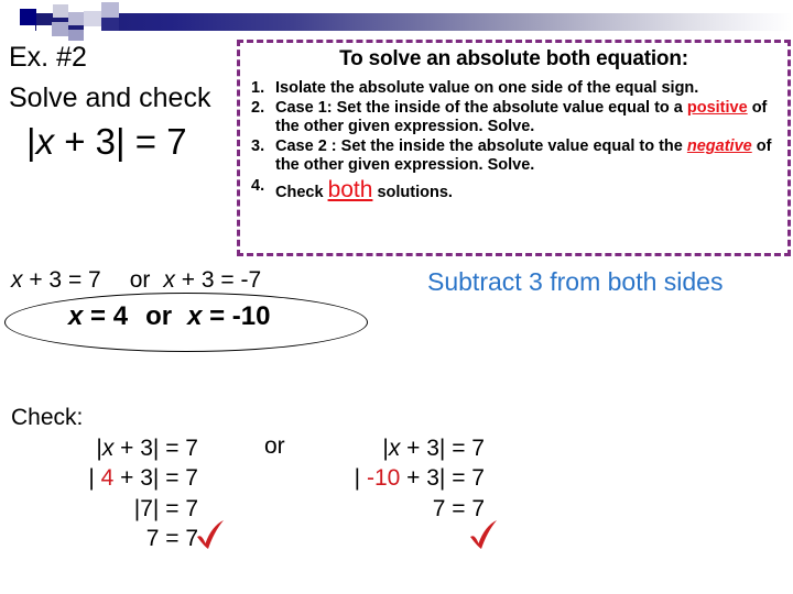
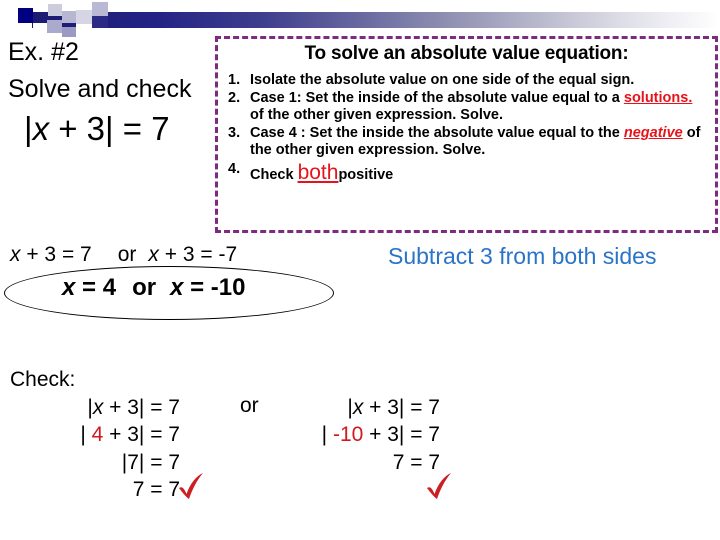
  Ex. #2
  Solve and check
  |x + 3| = 7
- To solve an absolute both equation:
+ To solve an absolute value equation:
  1.
  Isolate the absolute value on one side of the equal sign.
  2.
- Case 1: Set the inside of the absolute value equal to a positive of the other given expression. Solve.
+ Case 1: Set the inside of the absolute value equal to a solutions. of the other given expression. Solve.
  3.
- Case 2 : Set the inside the absolute value equal to the negative of the other given expression. Solve.
+ Case 4 : Set the inside the absolute value equal to the negative of the other given expression. Solve.
  4.
- Check both solutions.
+ Check bothpositive
  x + 3 = 7 or x + 3 = -7
  x = 4 or x = -10
  Subtract 3 from both sides
  Check:
  |x + 3| = 7
  | 4 + 3| = 7
  |7| = 7
  7 = 7
  or
  |x + 3| = 7
  | -10 + 3| = 7
  7 = 7
